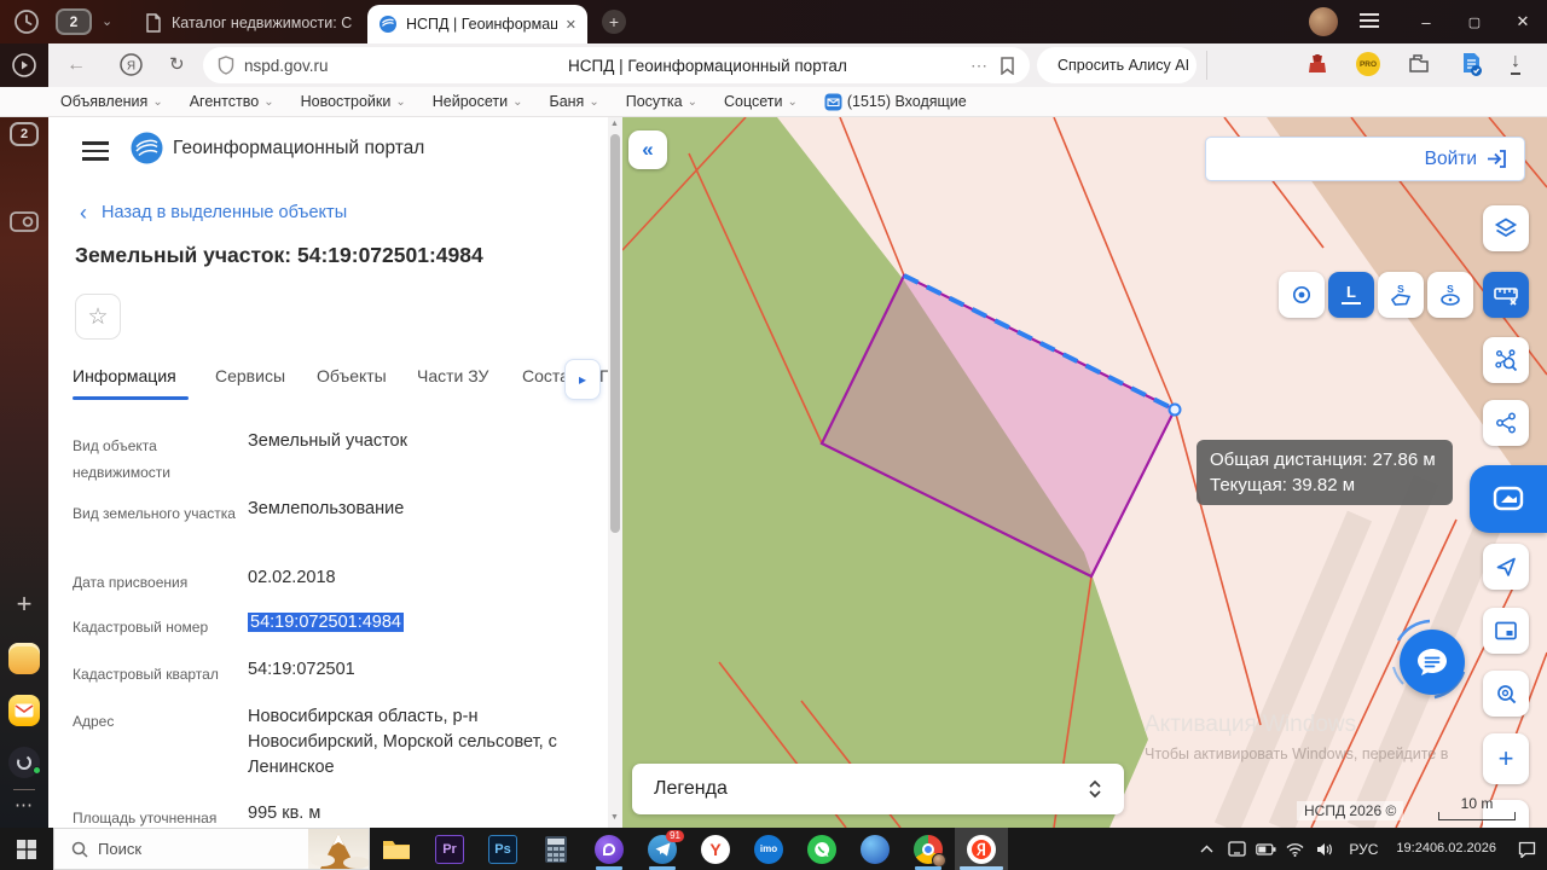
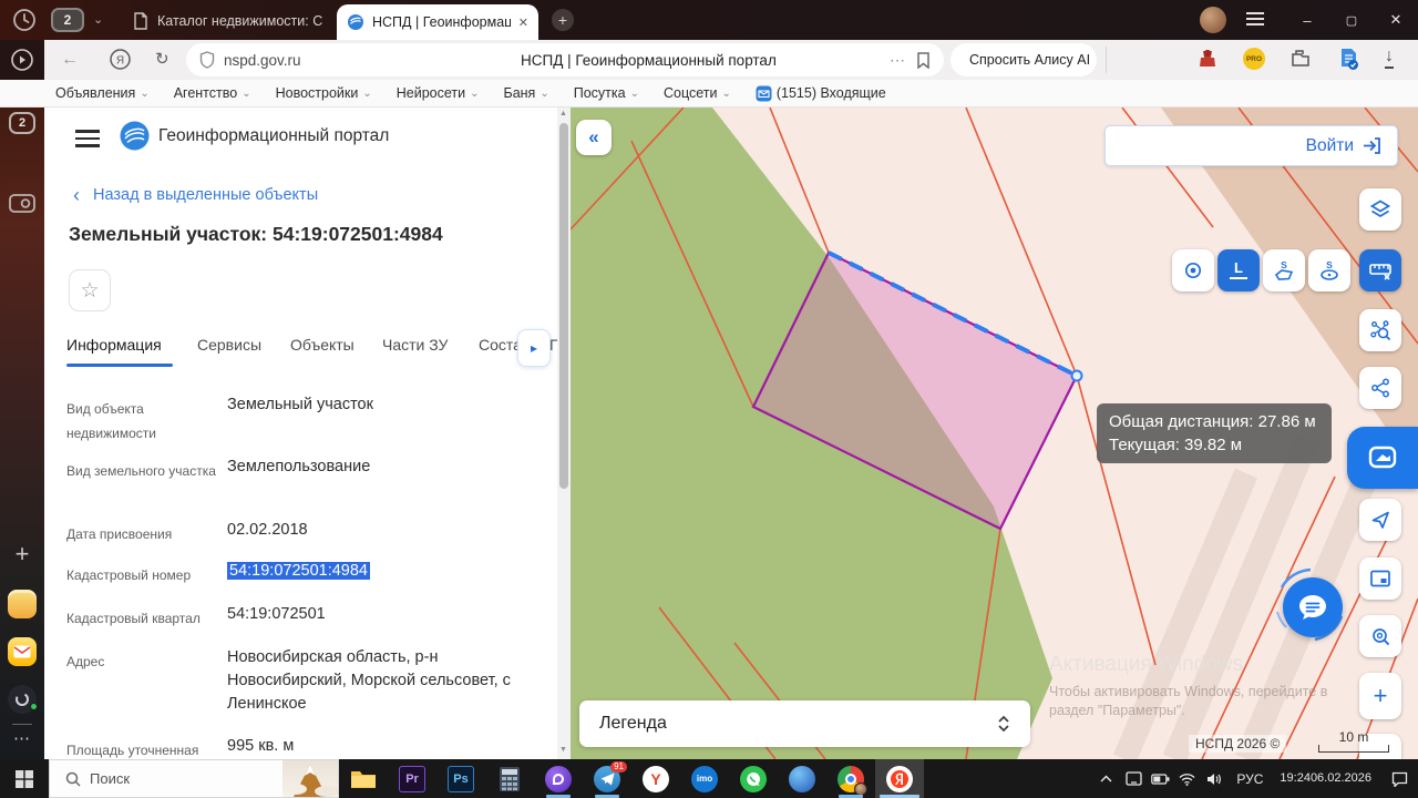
  2
  ⌄
  Каталог недвижимости: С
  НСПД | Геоинформац
  ✕
  +
  –
  ▢
  ✕
  ←
  Я
  ↻
  nspd.gov.ru
  НСПД | Геоинформационный портал
  ⋯
  Спросить Алису AI
  ↓
  Объявления
  ⌄
  Агентство
  ⌄
  Новостройки
  ⌄
  Нейросети
  ⌄
  Баня
  ⌄
  Посутка
  ⌄
  Соцсети
  ⌄
  (1515) Входящие
  2
  +
  ⋯
  Геоинформационный портал
  ‹
  Назад в выделенные объекты
  Земельный участок: 54:19:072501:4984
  ☆
  Информация
  Сервисы
  Объекты
  Части ЗУ
  Сост
  Г
  ▸
  Вид объекта недвижимости
  Земельный участок
  Вид земельного участка
  Землепользование
  Дата присвоения
  02.02.2018
  Кадастровый номер
  54:19:072501:4984
  Кадастровый квартал
  54:19:072501
  Адрес
  Новосибирская область, р-н Новосибирский, Морской сельсовет, с Ленинское
  Площадь уточненная
  995 кв. м
  «
  Войти
  L
  S
  S
  +
  Общая дистанция: 27.86 м
  Текущая: 39.82 м
  Легенда
  Активация Windows
  Чтобы активировать Windows, перейдите в
+ раздел "Параметры".
  НСПД 2026 ©
  10 m
  Поиск
  Pr
  Ps
  91
  Y
  imo
  РУС
  19:24
  06.02.2026
